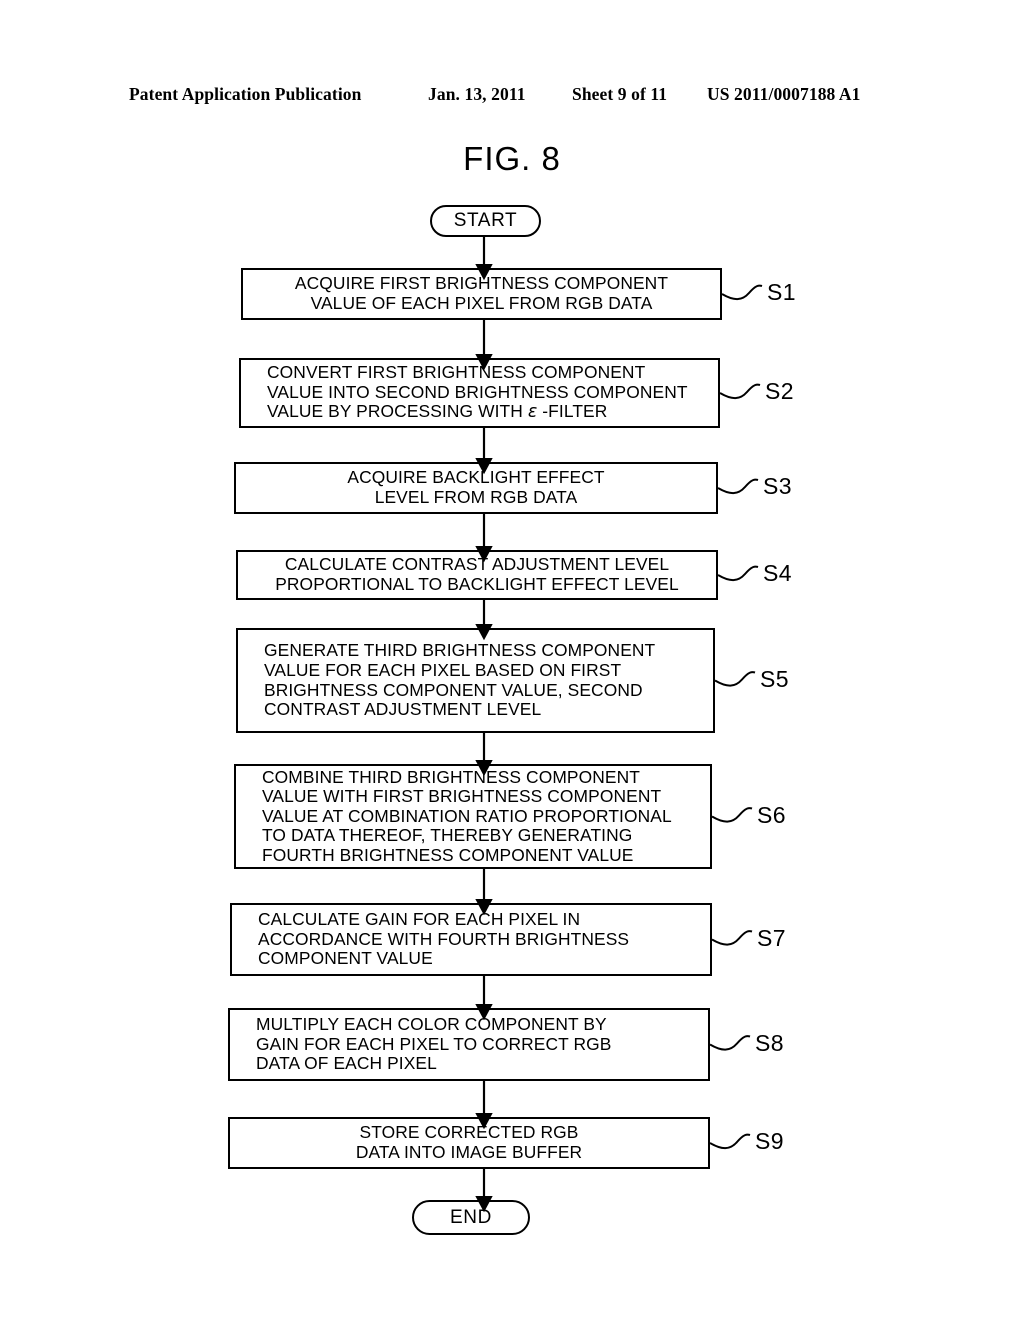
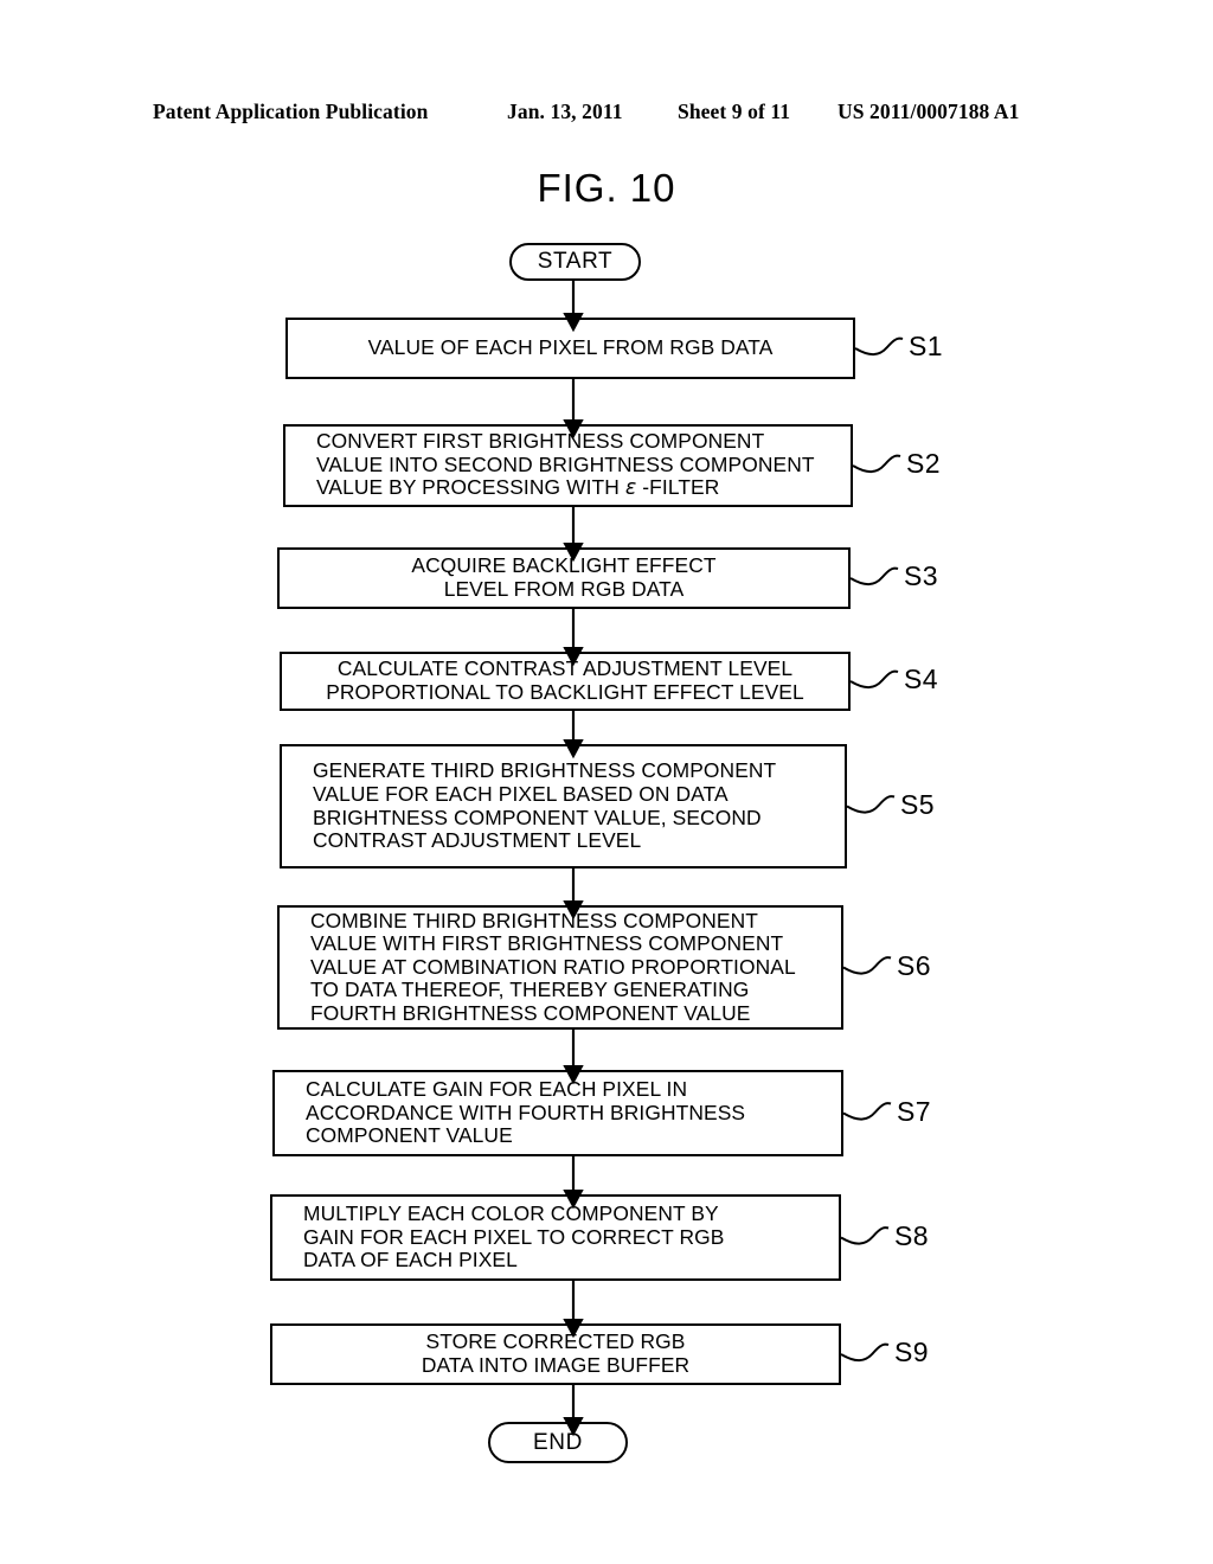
  Patent Application Publication
  Jan. 13, 2011
  Sheet 9 of 11
  US 2011/0007188 A1
- FIG. 8
+ FIG. 10
  START
- ACQUIRE FIRST BRIGHTNESS COMPONENT
  VALUE OF EACH PIXEL FROM RGB DATA
  S1
  CONVERT FIRST BRIGHTNESS COMPONENT
  VALUE INTO SECOND BRIGHTNESS COMPONENT
  VALUE BY PROCESSING WITH ε -FILTER
  S2
  ACQUIRE BACKLIGHT EFFECT
  LEVEL FROM RGB DATA
  S3
  CALCULATE CONTRAST ADJUSTMENT LEVEL
  PROPORTIONAL TO BACKLIGHT EFFECT LEVEL
  S4
  GENERATE THIRD BRIGHTNESS COMPONENT
- VALUE FOR EACH PIXEL BASED ON FIRST
+ VALUE FOR EACH PIXEL BASED ON DATA
  BRIGHTNESS COMPONENT VALUE, SECOND
  CONTRAST ADJUSTMENT LEVEL
  S5
  COMBINE THIRD BRIGHTNESS COMPONENT
  VALUE WITH FIRST BRIGHTNESS COMPONENT
  VALUE AT COMBINATION RATIO PROPORTIONAL
  TO DATA THEREOF, THEREBY GENERATING
  FOURTH BRIGHTNESS COMPONENT VALUE
  S6
  CALCULATE GAIN FOR EACH PIXEL IN
  ACCORDANCE WITH FOURTH BRIGHTNESS
  COMPONENT VALUE
  S7
  MULTIPLY EACH COLOR COMPONENT BY
  GAIN FOR EACH PIXEL TO CORRECT RGB
  DATA OF EACH PIXEL
  S8
  STORE CORRECTED RGB
  DATA INTO IMAGE BUFFER
  S9
  END
